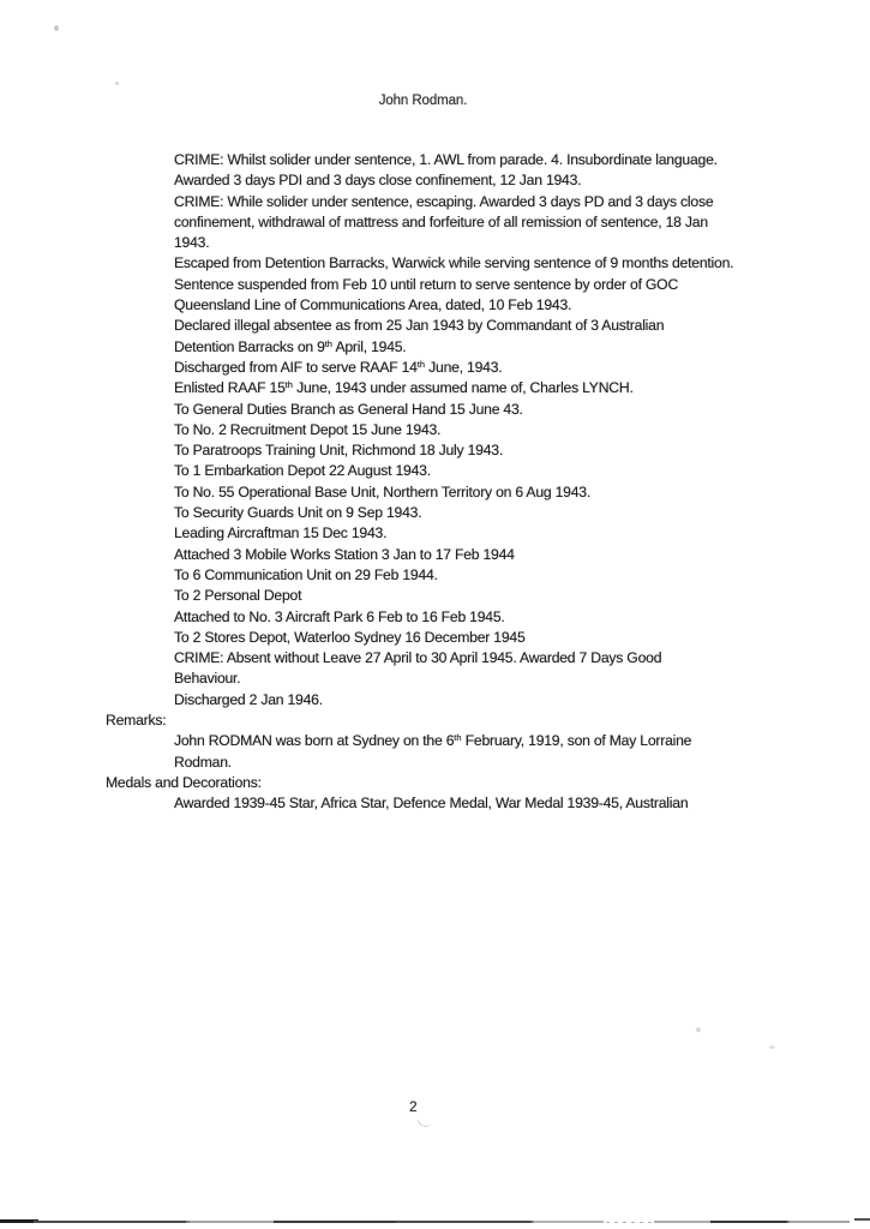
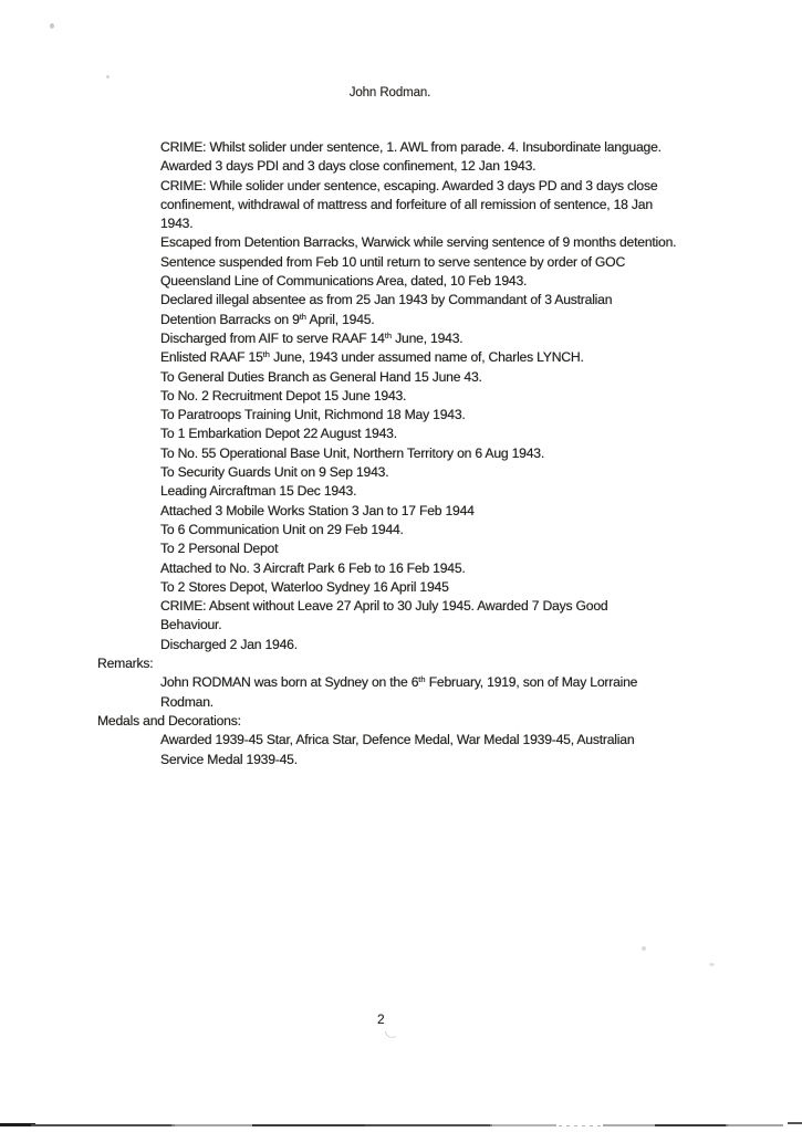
  John Rodman.
  CRIME: Whilst solider under sentence, 1. AWL from parade. 4. Insubordinate language.
  Awarded 3 days PDI and 3 days close confinement, 12 Jan 1943.
  CRIME: While solider under sentence, escaping. Awarded 3 days PD and 3 days close
  confinement, withdrawal of mattress and forfeiture of all remission of sentence, 18 Jan
  1943.
  Escaped from Detention Barracks, Warwick while serving sentence of 9 months detention.
  Sentence suspended from Feb 10 until return to serve sentence by order of GOC
  Queensland Line of Communications Area, dated, 10 Feb 1943.
  Declared illegal absentee as from 25 Jan 1943 by Commandant of 3 Australian
  Detention Barracks on 9th April, 1945.
  Discharged from AIF to serve RAAF 14th June, 1943.
  Enlisted RAAF 15th June, 1943 under assumed name of, Charles LYNCH.
  To General Duties Branch as General Hand 15 June 43.
  To No. 2 Recruitment Depot 15 June 1943.
- To Paratroops Training Unit, Richmond 18 July 1943.
+ To Paratroops Training Unit, Richmond 18 May 1943.
  To 1 Embarkation Depot 22 August 1943.
  To No. 55 Operational Base Unit, Northern Territory on 6 Aug 1943.
  To Security Guards Unit on 9 Sep 1943.
  Leading Aircraftman 15 Dec 1943.
  Attached 3 Mobile Works Station 3 Jan to 17 Feb 1944
  To 6 Communication Unit on 29 Feb 1944.
  To 2 Personal Depot
  Attached to No. 3 Aircraft Park 6 Feb to 16 Feb 1945.
- To 2 Stores Depot, Waterloo Sydney 16 December 1945
+ To 2 Stores Depot, Waterloo Sydney 16 April 1945
- CRIME: Absent without Leave 27 April to 30 April 1945. Awarded 7 Days Good
+ CRIME: Absent without Leave 27 April to 30 July 1945. Awarded 7 Days Good
  Behaviour.
  Discharged 2 Jan 1946.
  Remarks:
  John RODMAN was born at Sydney on the 6th February, 1919, son of May Lorraine
  Rodman.
  Medals and Decorations:
  Awarded 1939-45 Star, Africa Star, Defence Medal, War Medal 1939-45, Australian
+ Service Medal 1939-45.
  2
